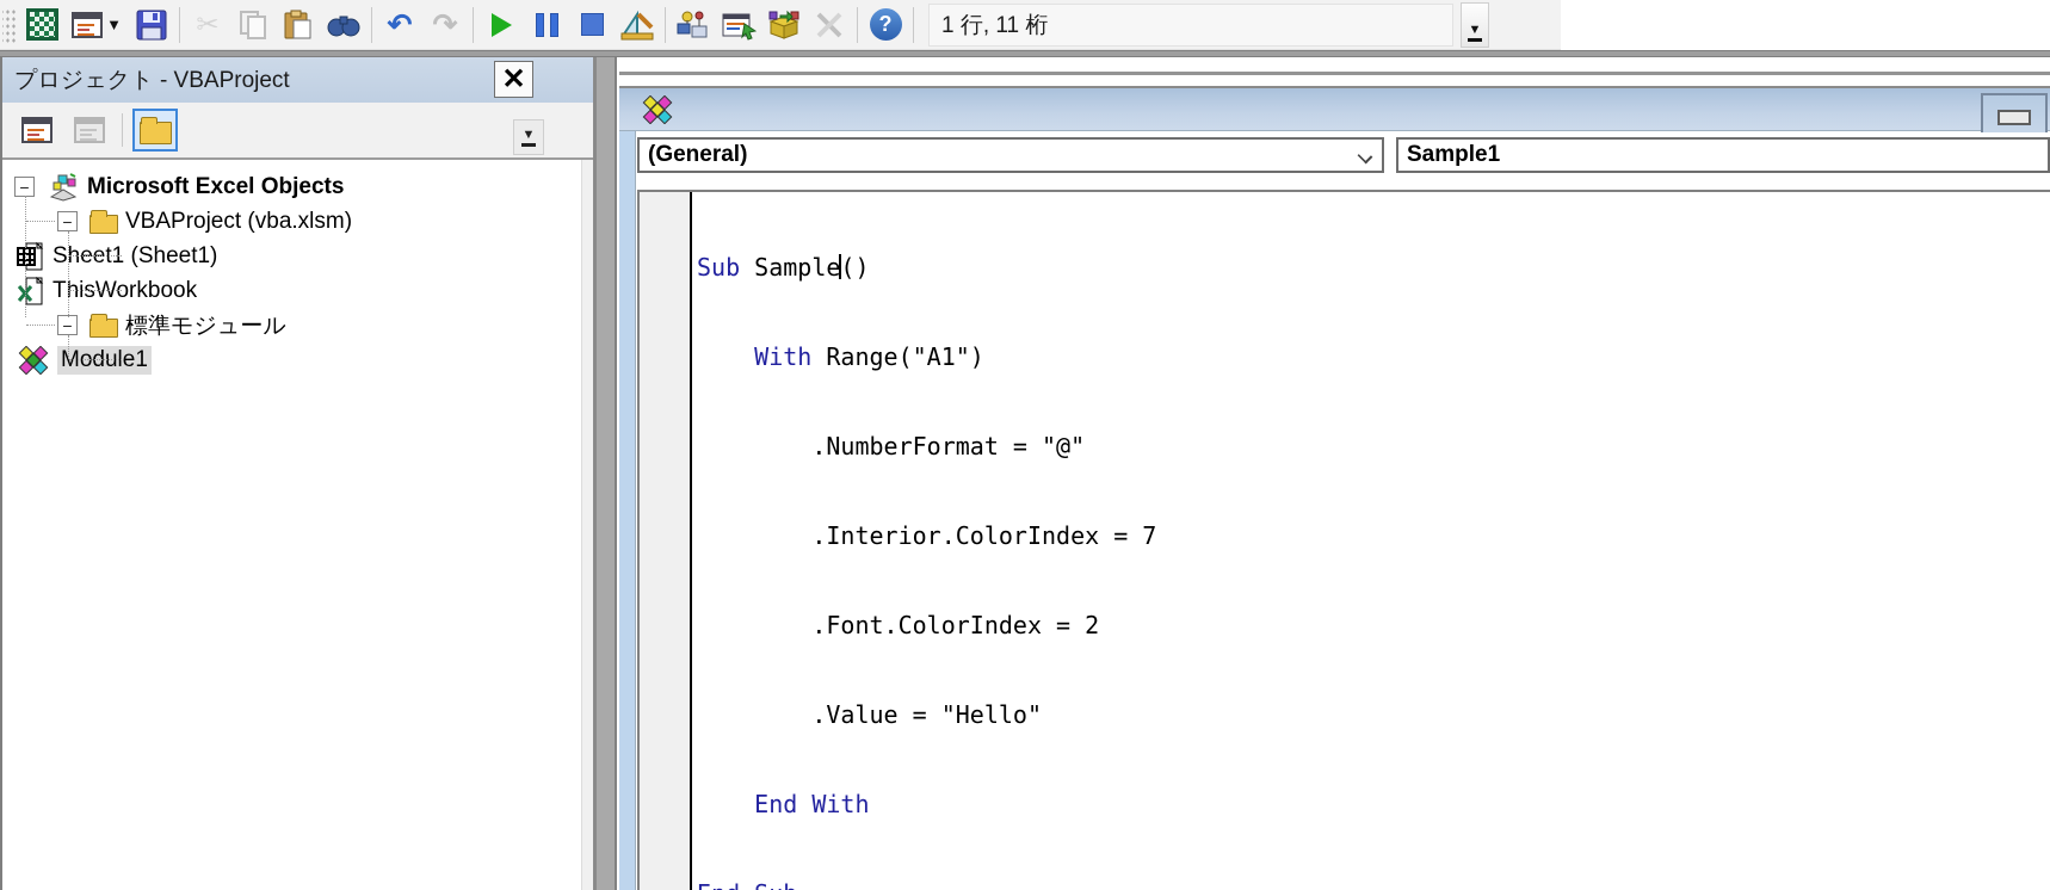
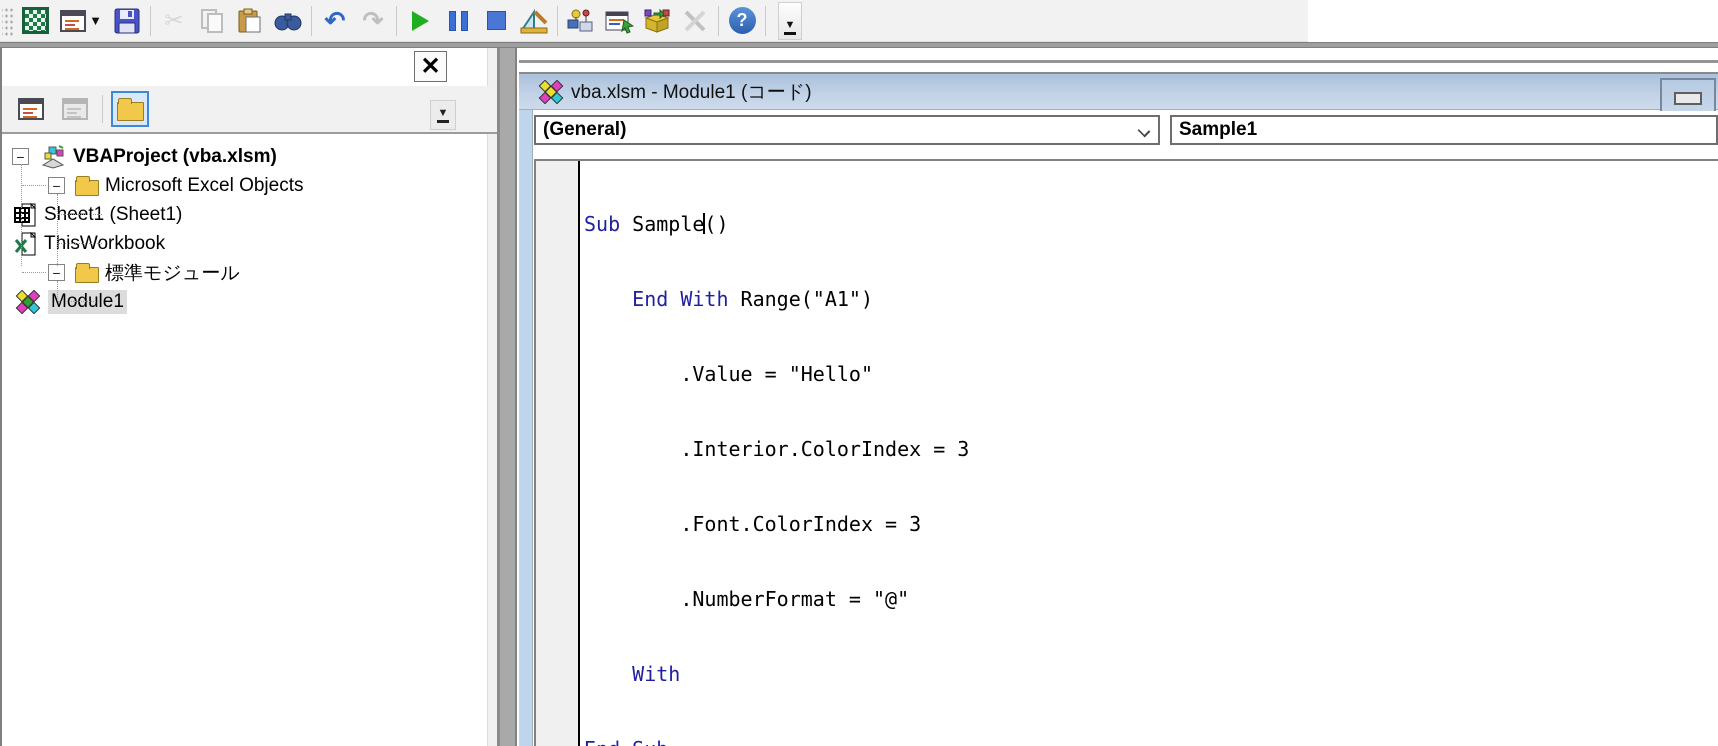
  ▼
  ✂
  ↶
  ↷
  ?
- 1 行, 11 桁
  ▼
- プロジェクト - VBAProject
  ✕
  ▼
  −
- Microsoft Excel Objects
+ VBAProject (vba.xlsm)
  −
- VBAProject (vba.xlsm)
+ Microsoft Excel Objects
  Sheet1 (Sheet1)
  ThisWorkbook
  −
  標準モジュール
  Module1
+ vba.xlsm - Module1 (コード)
  (General)
  Sample1
  Sub Sample()
- With Range("A1")
+ End With Range("A1")
- .NumberFormat = "@"
+ .Value = "Hello"
- .Interior.ColorIndex = 7
+ .Interior.ColorIndex = 3
- .Font.ColorIndex = 2
+ .Font.ColorIndex = 3
- .Value = "Hello"
+ .NumberFormat = "@"
- End With
+ With
